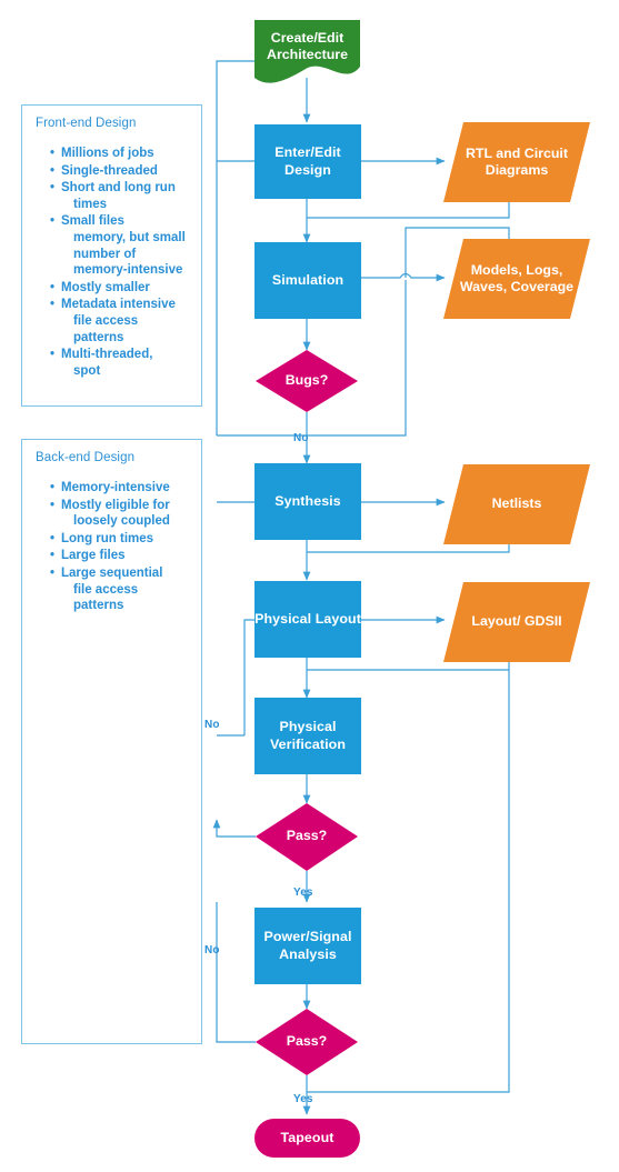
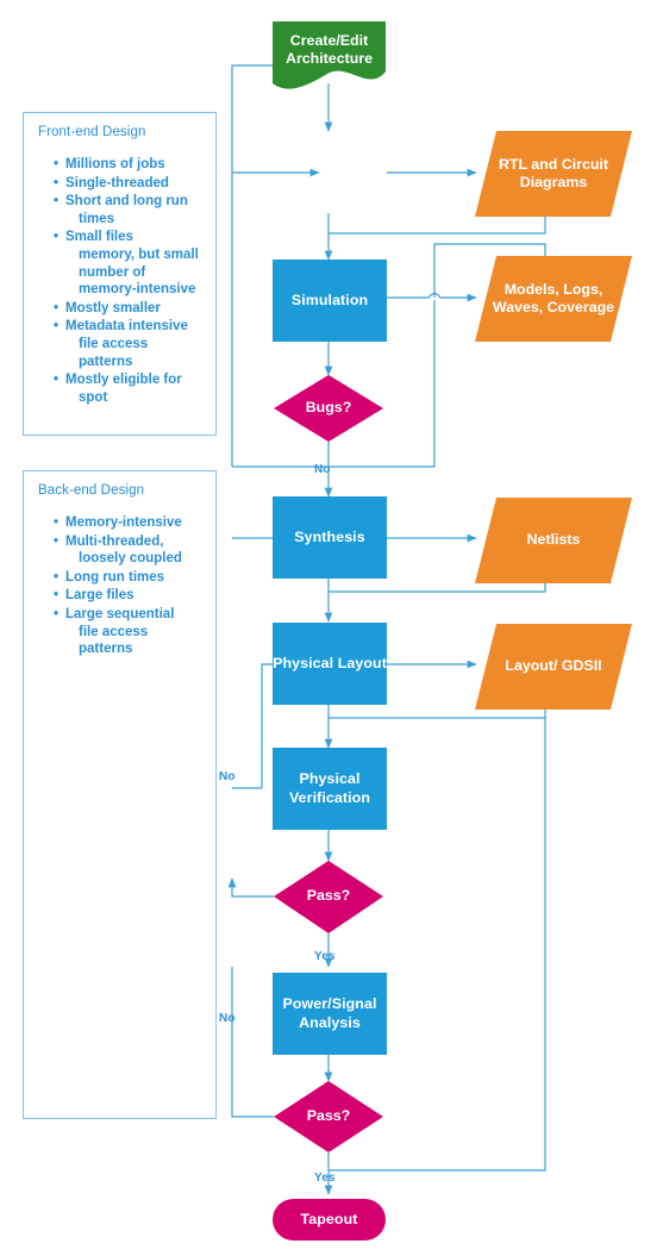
  Front-end Design
  Millions of jobs
  Single-threaded
  Short and long run
  times
  Small files
  memory, but small number of memory-intensive
  Mostly smaller
  Metadata intensive
  file access patterns
- Multi-threaded,
+ Mostly eligible for
  spot
  Back-end Design
  Memory-intensive
- Mostly eligible for
+ Multi-threaded,
  loosely coupled
  Long run times
  Large files
  Large sequential
  file access patterns
  Create/Edit Architecture
- Enter/Edit Design
  RTL and Circuit Diagrams
  Simulation
  Models, Logs, Waves, Coverage
  Bugs?
  Synthesis
  Netlists
  Physical Layout
  Layout/ GDSII
  Physical Verification
  Pass?
  Power/Signal Analysis
  Pass?
  Tapeout
  No
  No
  Yes
  No
  Yes
